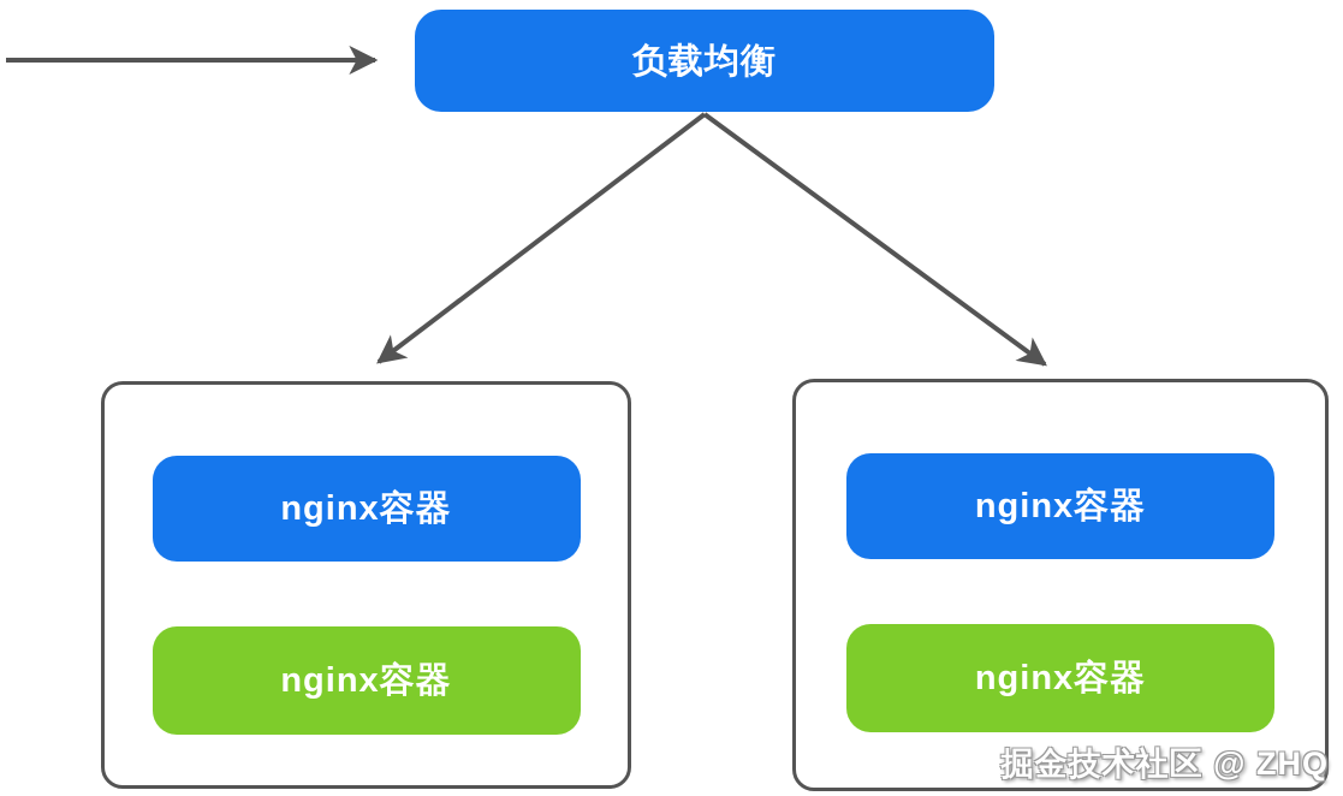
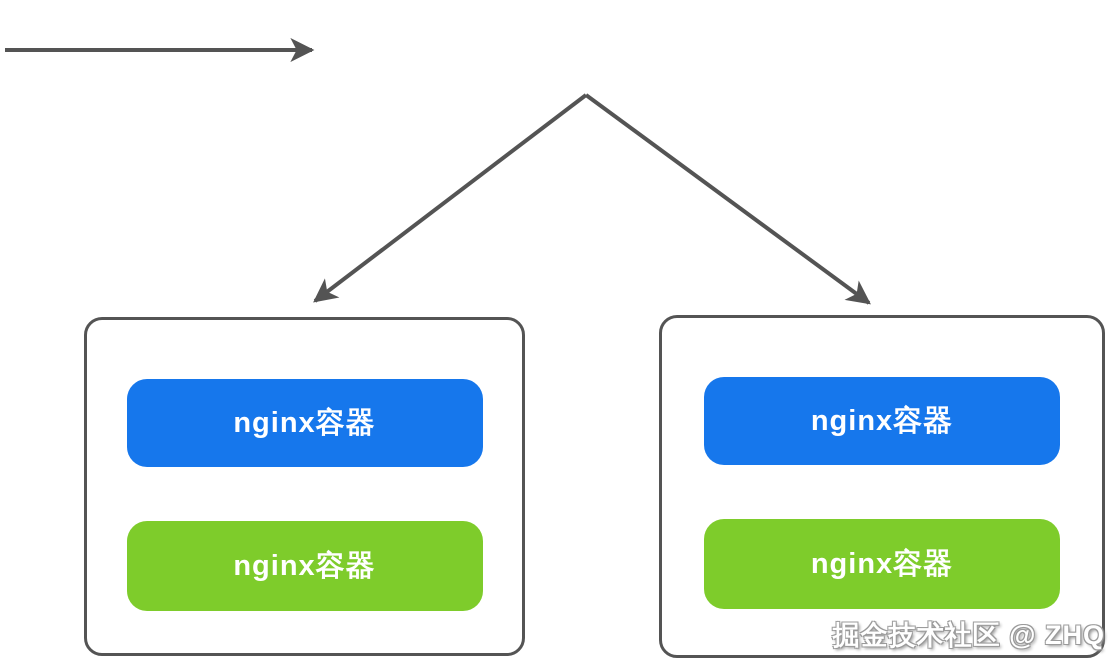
- 负载均衡
  nginx容器
  nginx容器
  nginx容器
  nginx容器
  掘金技术社区 @ ZHQ
